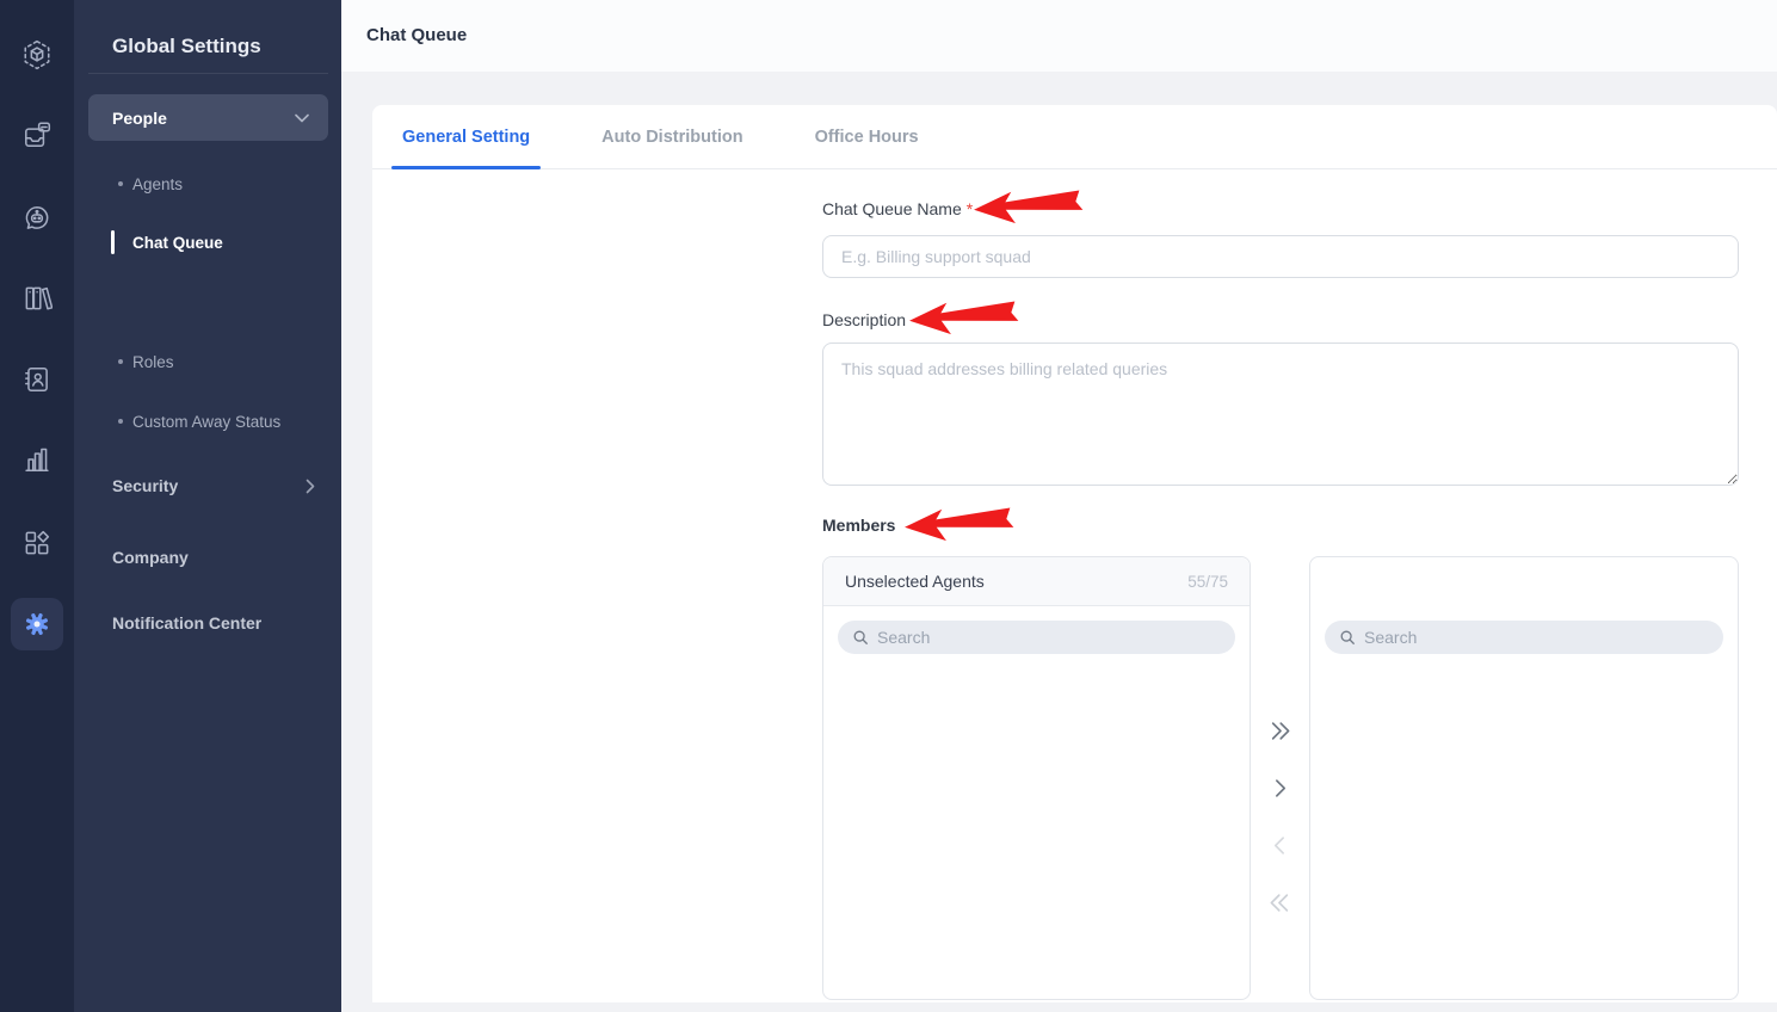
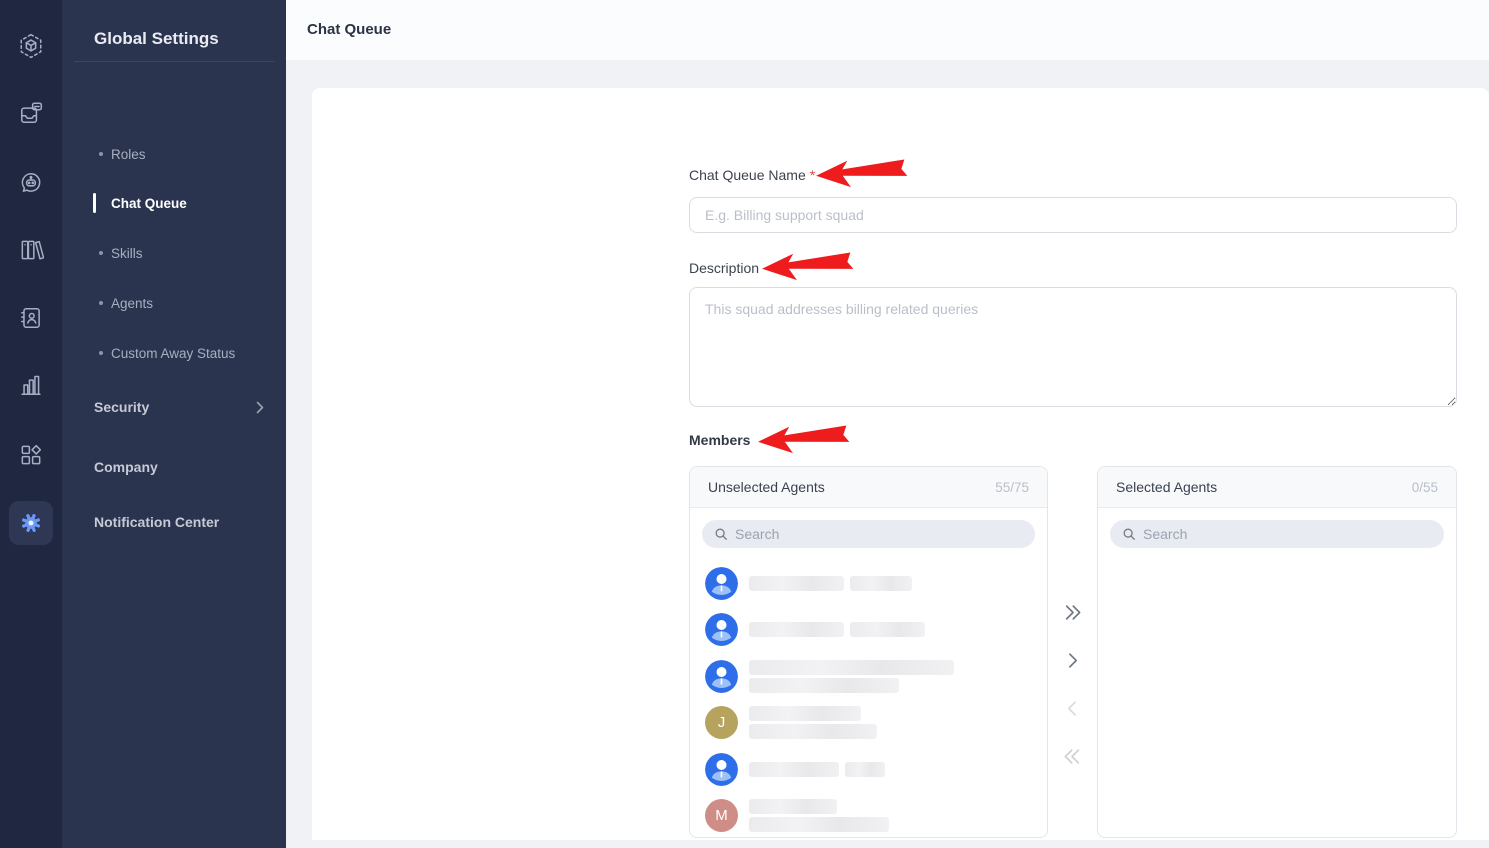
  Global Settings
- People
- Agents
+ Roles
  Chat Queue
+ Skills
- Roles
+ Agents
  Custom Away Status
  Security
  Company
  Notification Center
  Chat Queue
- General Setting
- Auto Distribution
- Office Hours
  Chat Queue Name *
  E.g. Billing support squad
  Description
  This squad addresses billing related queries
  Members
  Unselected Agents
  55/75
  Search
+ J
+ M
+ Selected Agents
+ 0/55
  Search
